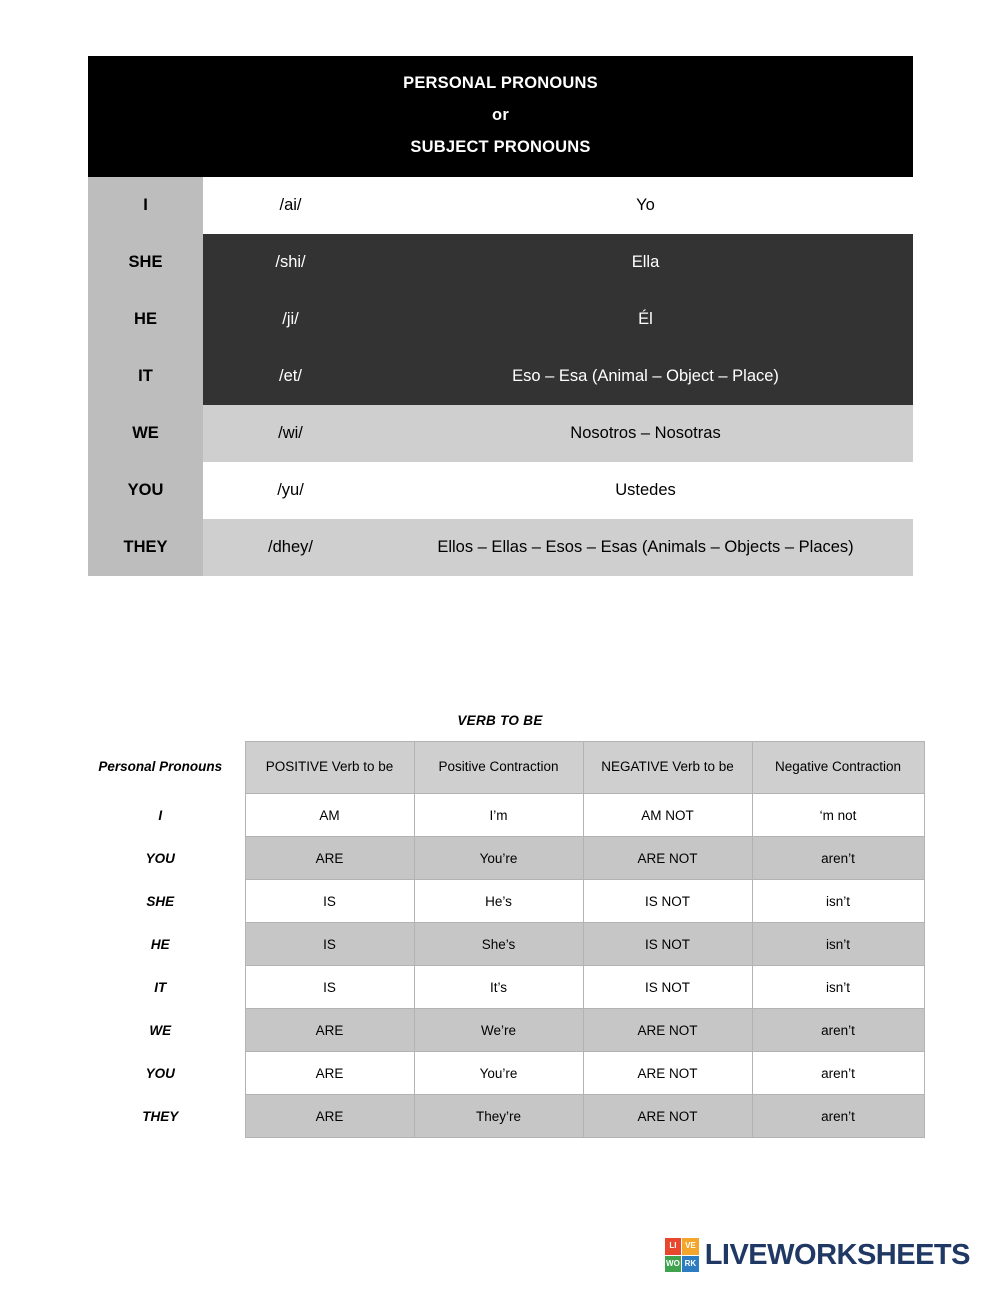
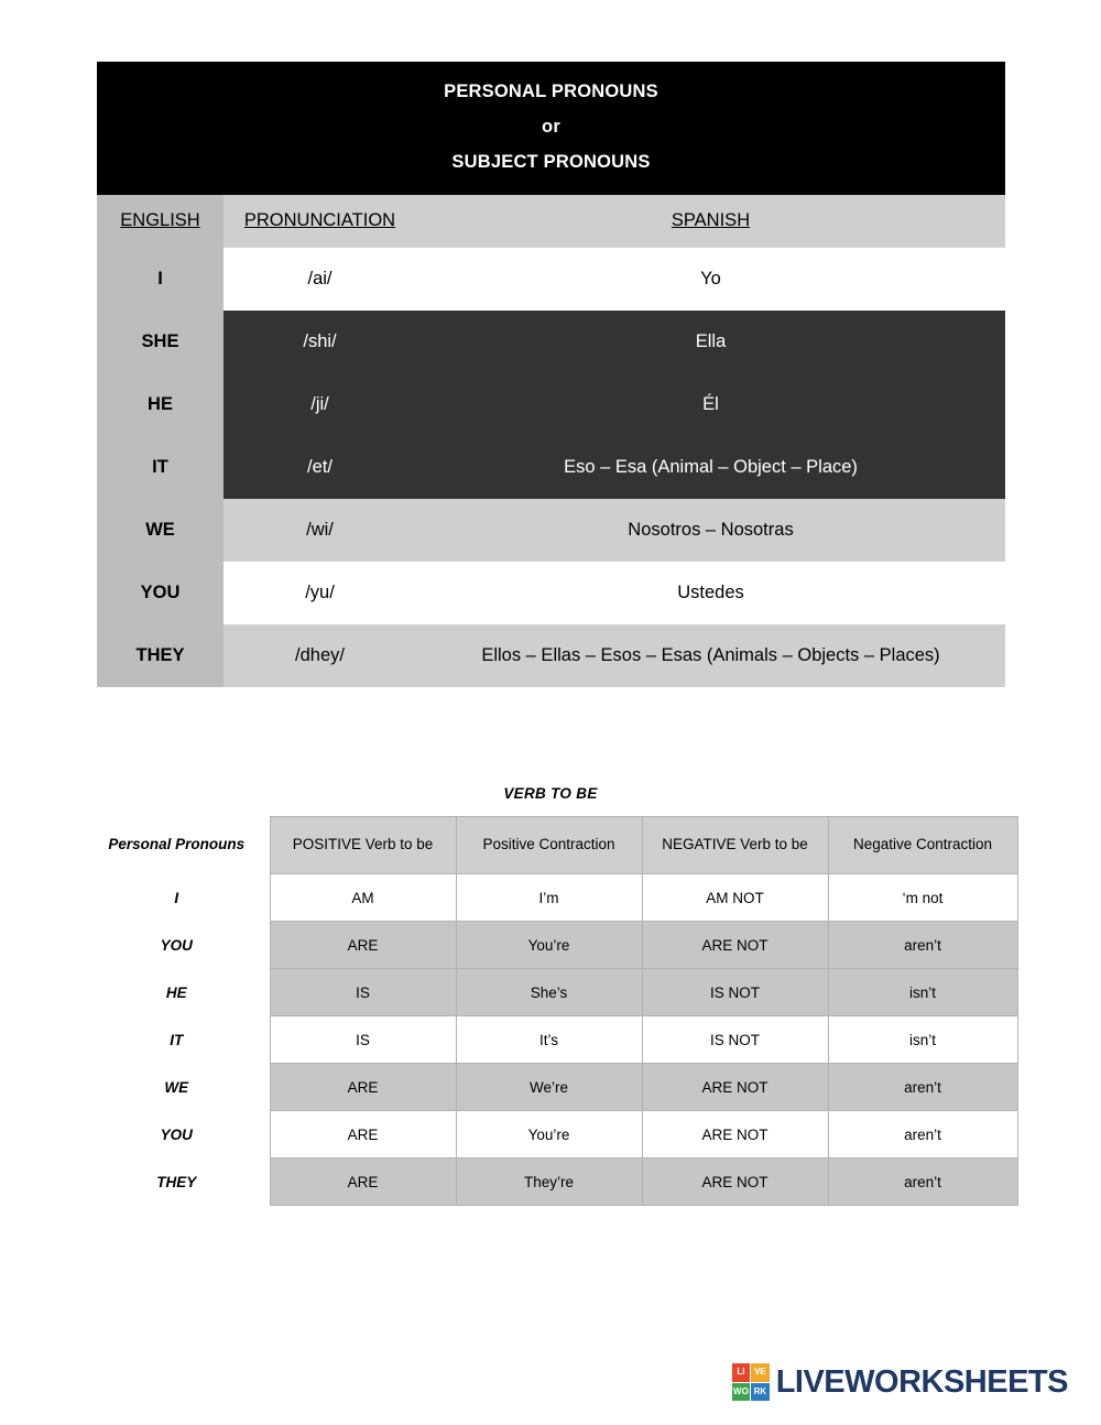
  PERSONAL PRONOUNS or SUBJECT PRONOUNS
+ ENGLISH	PRONUNCIATION	SPANISH
  I	/ai/	Yo
  SHE	/shi/	Ella
  HE	/ji/	Él
  IT	/et/	Eso – Esa (Animal – Object – Place)
  WE	/wi/	Nosotros – Nosotras
  YOU	/yu/	Ustedes
  THEY	/dhey/	Ellos – Ellas – Esos – Esas (Animals – Objects – Places)
  VERB TO BE
  Personal Pronouns	POSITIVE Verb to be	Positive Contraction	NEGATIVE Verb to be	Negative Contraction
  I	AM	I’m	AM NOT	‘m not
  YOU	ARE	You’re	ARE NOT	aren’t
- SHE	IS	He’s	IS NOT	isn’t
  HE	IS	She’s	IS NOT	isn’t
  IT	IS	It’s	IS NOT	isn’t
  WE	ARE	We’re	ARE NOT	aren’t
  YOU	ARE	You’re	ARE NOT	aren’t
  THEY	ARE	They’re	ARE NOT	aren’t
  LI
  VE
  WO
  RK
  LIVEWORKSHEETS
